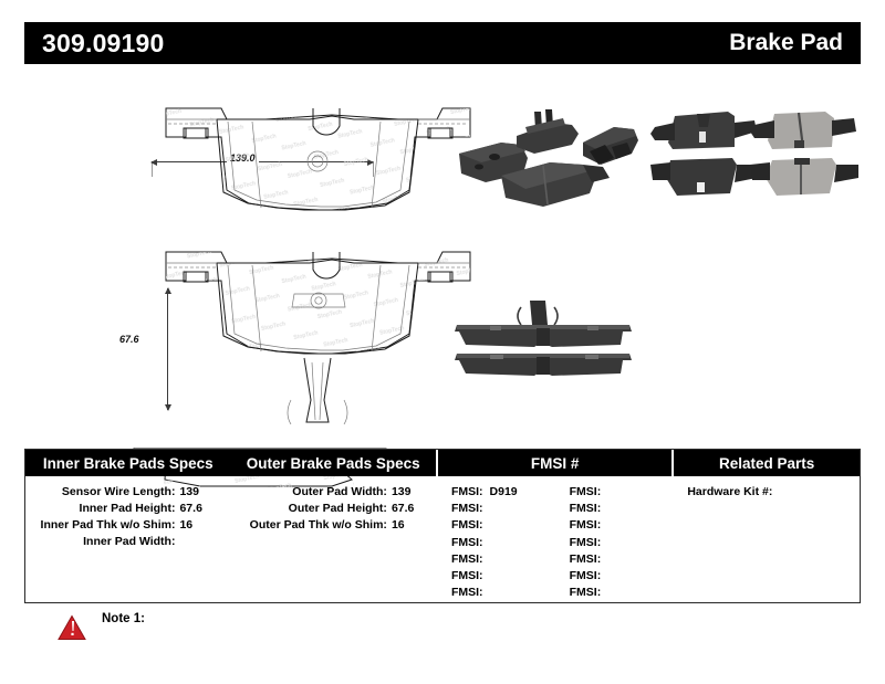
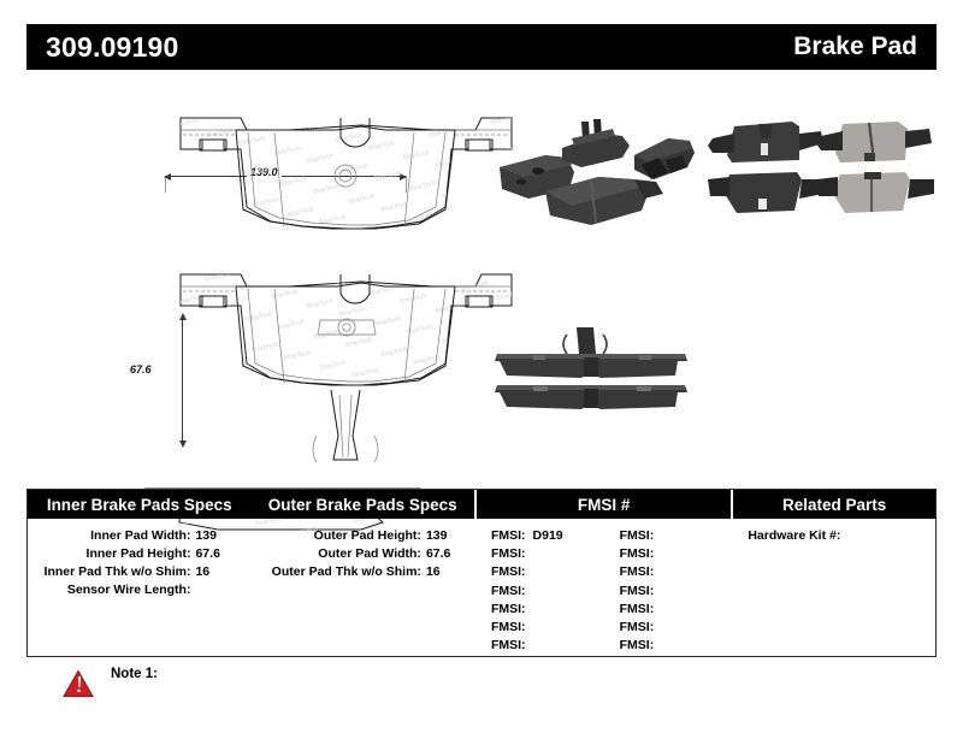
  309.09190
  Brake Pad
  139.0
  67.6
  Inner Brake Pads Specs
  Outer Brake Pads Specs
  FMSI #
  Related Parts
- Sensor Wire Length:
+ Inner Pad Width:
  139
  Inner Pad Height:
  67.6
  Inner Pad Thk w/o Shim:
  16
- Inner Pad Width:
+ Sensor Wire Length:
- Outer Pad Width:
+ Outer Pad Height:
  139
- Outer Pad Height:
+ Outer Pad Width:
  67.6
  Outer Pad Thk w/o Shim:
  16
  FMSI: D919
  FMSI:
  FMSI:
  FMSI:
  FMSI:
  FMSI:
  FMSI:
  FMSI:
  FMSI:
  FMSI:
  FMSI:
  FMSI:
  FMSI:
  FMSI:
  Hardware Kit #:
  Note 1:
